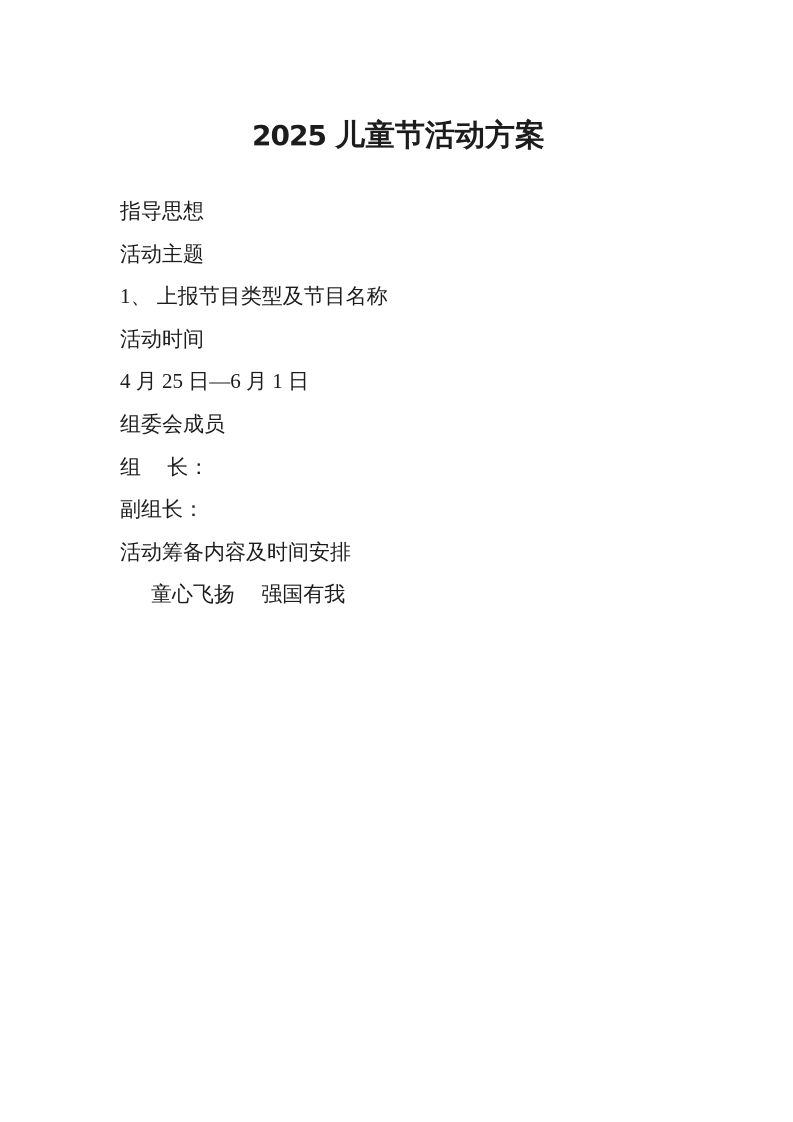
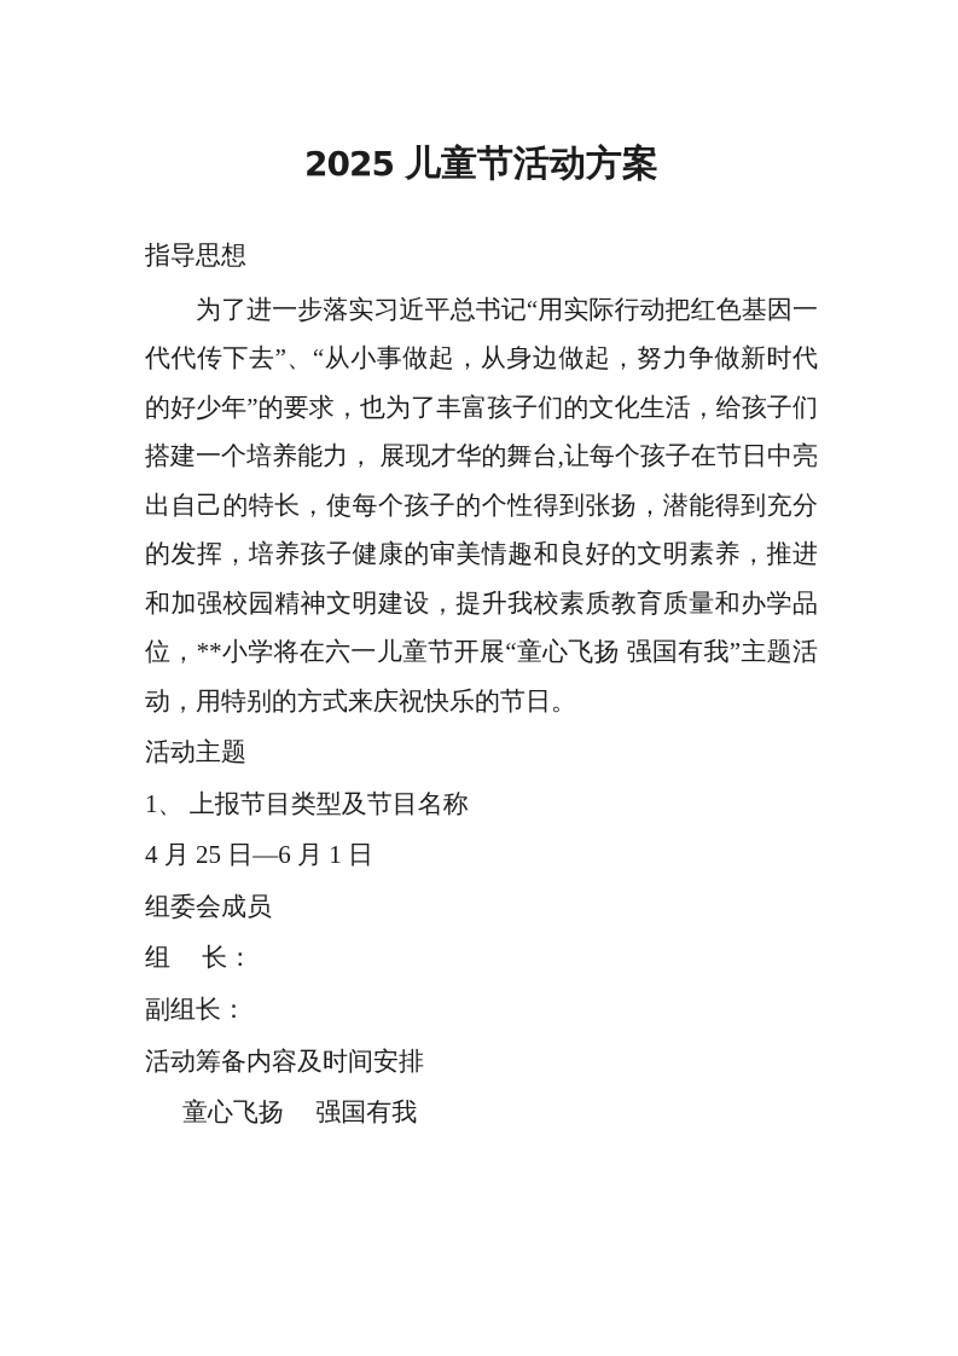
  2025 儿童节活动方案
  指导思想
+ 为了进一步落实习近平总书记“用实际行动把红色基因一代代传下去”、“从小事做起，从身边做起，努力争做新时代的好少年”的要求，也为了丰富孩子们的文化生活，给孩子们搭建一个培养能力， 展现才华的舞台,让每个孩子在节日中亮出自己的特长，使每个孩子的个性得到张扬，潜能得到充分的发挥，培养孩子健康的审美情趣和良好的文明素养，推进和加强校园精神文明建设，提升我校素质教育质量和办学品位，**小学将在六一儿童节开展“童心飞扬 强国有我”主题活动，用特别的方式来庆祝快乐的节日。
  活动主题
  1、 上报节目类型及节目名称
- 活动时间
  4 月 25 日—6 月 1 日
  组委会成员
  组 长：
  副组长：
  活动筹备内容及时间安排
  童心飞扬 强国有我
